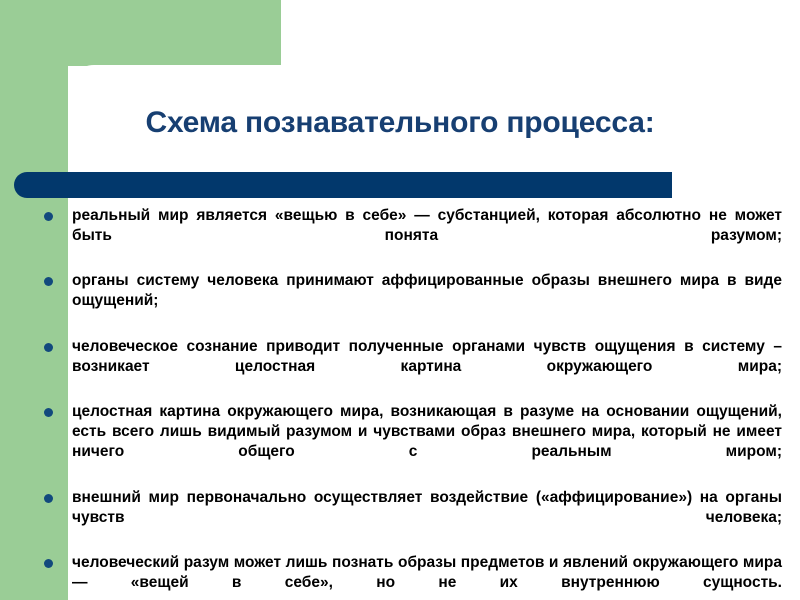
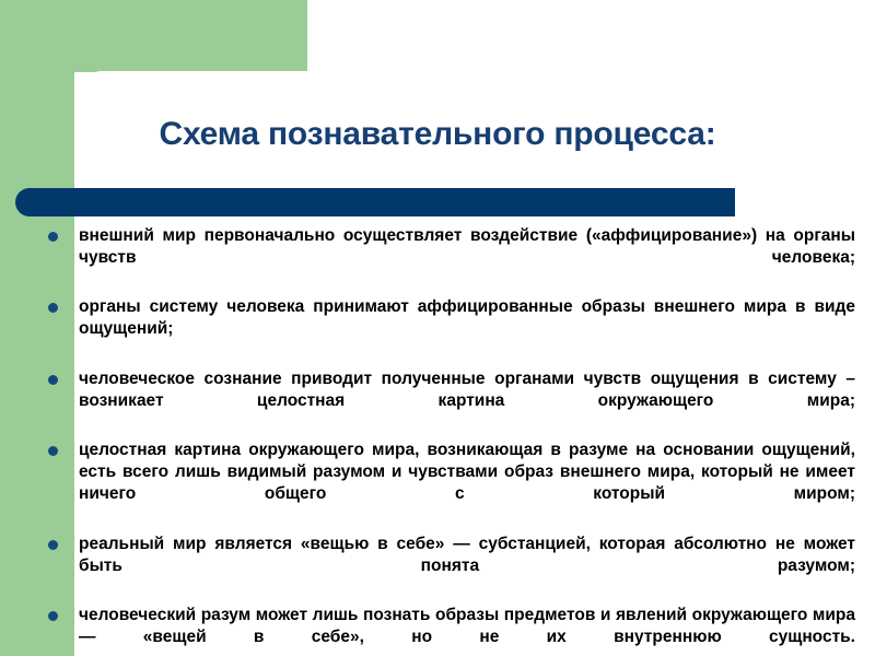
  Схема познавательного процесса:
- реальный мир является «вещью в себе» — субстанцией, которая абсолютно не может быть понята разумом;
+ внешний мир первоначально осуществляет воздействие («аффицирование») на органы чувств человека;
  органы систему человека принимают аффицированные образы внешнего мира в виде ощущений;
  человеческое сознание приводит полученные органами чувств ощущения в систему – возникает целостная картина окружающего мира;
- целостная картина окружающего мира, возникающая в разуме на основании ощущений, есть всего лишь видимый разумом и чувствами образ внешнего мира, который не имеет ничего общего с реальным миром;
+ целостная картина окружающего мира, возникающая в разуме на основании ощущений, есть всего лишь видимый разумом и чувствами образ внешнего мира, который не имеет ничего общего с который миром;
- внешний мир первоначально осуществляет воздействие («аффицирование») на органы чувств человека;
+ реальный мир является «вещью в себе» — субстанцией, которая абсолютно не может быть понята разумом;
  человеческий разум может лишь познать образы предметов и явлений окружающего мира — «вещей в себе», но не их внутреннюю сущность.
